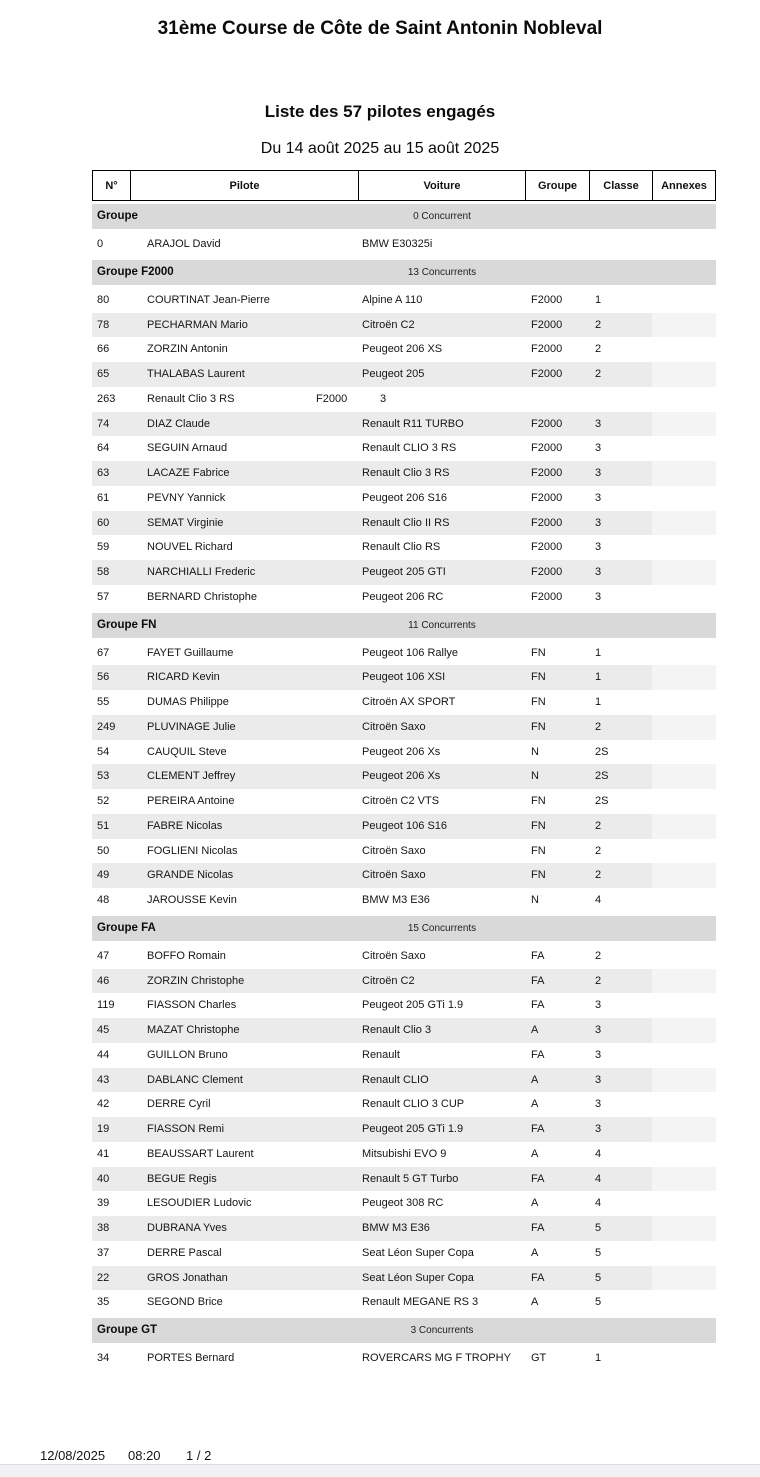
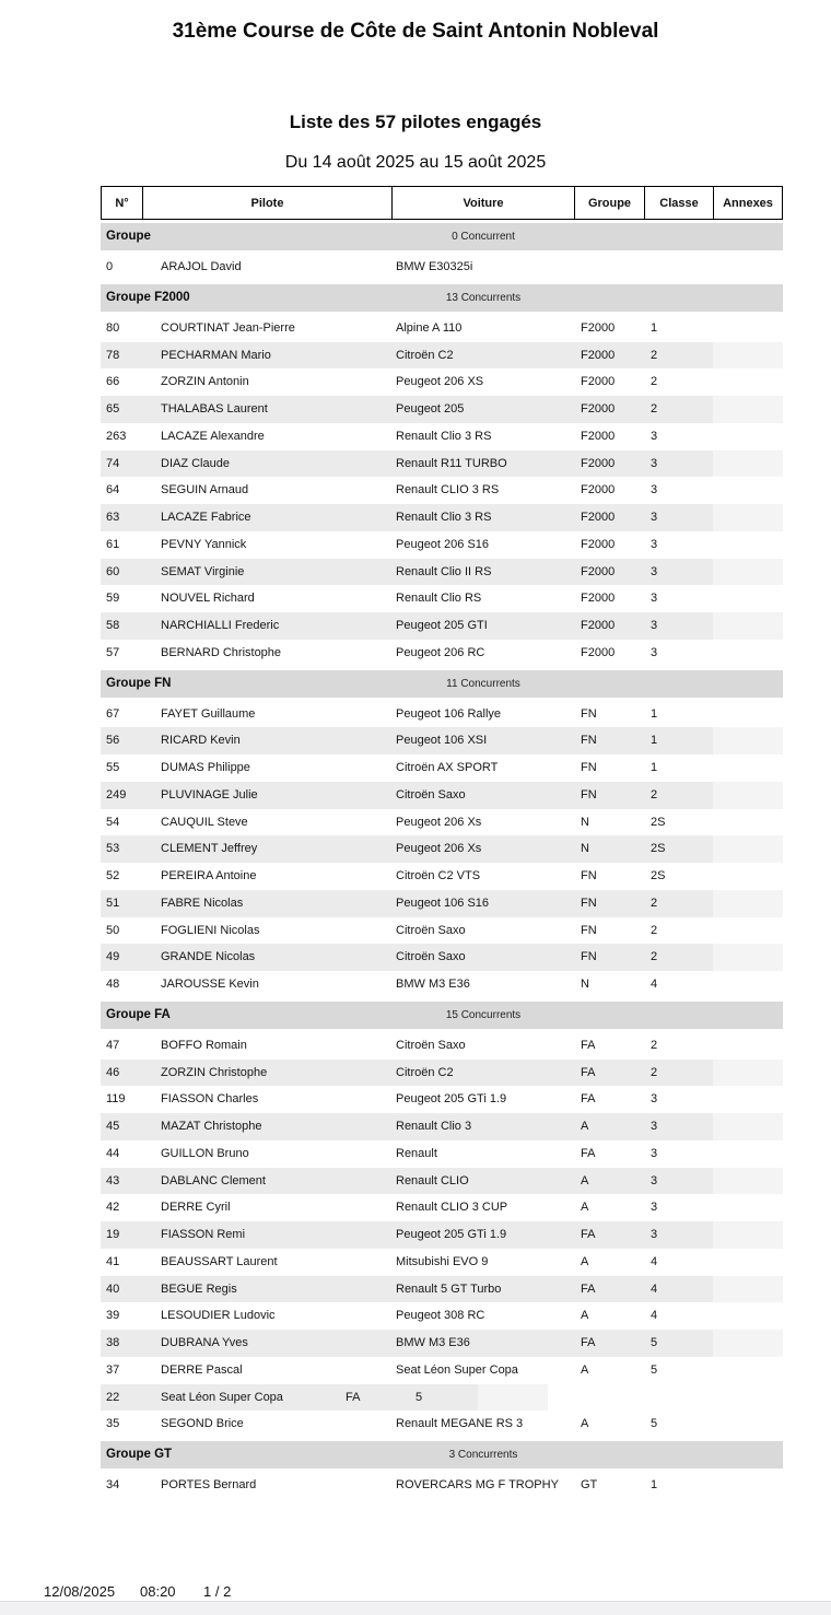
  31ème Course de Côte de Saint Antonin Nobleval
  Liste des 57 pilotes engagés
  Du 14 août 2025 au 15 août 2025
  N°
  Pilote
  Voiture
  Groupe
  Classe
  Annexes
  Groupe
  0 Concurrent
  0
  ARAJOL David
  BMW E30325i
  Groupe F2000
  13 Concurrents
  80
  COURTINAT Jean-Pierre
  Alpine A 110
  F2000
  1
  78
  PECHARMAN Mario
  Citroën C2
  F2000
  2
  66
  ZORZIN Antonin
  Peugeot 206 XS
  F2000
  2
  65
  THALABAS Laurent
  Peugeot 205
  F2000
  2
  263
+ LACAZE Alexandre
  Renault Clio 3 RS
  F2000
  3
  74
  DIAZ Claude
  Renault R11 TURBO
  F2000
  3
  64
  SEGUIN Arnaud
  Renault CLIO 3 RS
  F2000
  3
  63
  LACAZE Fabrice
  Renault Clio 3 RS
  F2000
  3
  61
  PEVNY Yannick
  Peugeot 206 S16
  F2000
  3
  60
  SEMAT Virginie
  Renault Clio II RS
  F2000
  3
  59
  NOUVEL Richard
  Renault Clio RS
  F2000
  3
  58
  NARCHIALLI Frederic
  Peugeot 205 GTI
  F2000
  3
  57
  BERNARD Christophe
  Peugeot 206 RC
  F2000
  3
  Groupe FN
  11 Concurrents
  67
  FAYET Guillaume
  Peugeot 106 Rallye
  FN
  1
  56
  RICARD Kevin
  Peugeot 106 XSI
  FN
  1
  55
  DUMAS Philippe
  Citroën AX SPORT
  FN
  1
  249
  PLUVINAGE Julie
  Citroën Saxo
  FN
  2
  54
  CAUQUIL Steve
  Peugeot 206 Xs
  N
  2S
  53
  CLEMENT Jeffrey
  Peugeot 206 Xs
  N
  2S
  52
  PEREIRA Antoine
  Citroën C2 VTS
  FN
  2S
  51
  FABRE Nicolas
  Peugeot 106 S16
  FN
  2
  50
  FOGLIENI Nicolas
  Citroën Saxo
  FN
  2
  49
  GRANDE Nicolas
  Citroën Saxo
  FN
  2
  48
  JAROUSSE Kevin
  BMW M3 E36
  N
  4
  Groupe FA
  15 Concurrents
  47
  BOFFO Romain
  Citroën Saxo
  FA
  2
  46
  ZORZIN Christophe
  Citroën C2
  FA
  2
  119
  FIASSON Charles
  Peugeot 205 GTi 1.9
  FA
  3
  45
  MAZAT Christophe
  Renault Clio 3
  A
  3
  44
  GUILLON Bruno
  Renault
  FA
  3
  43
  DABLANC Clement
  Renault CLIO
  A
  3
  42
  DERRE Cyril
  Renault CLIO 3 CUP
  A
  3
  19
  FIASSON Remi
  Peugeot 205 GTi 1.9
  FA
  3
  41
  BEAUSSART Laurent
  Mitsubishi EVO 9
  A
  4
  40
  BEGUE Regis
  Renault 5 GT Turbo
  FA
  4
  39
  LESOUDIER Ludovic
  Peugeot 308 RC
  A
  4
  38
  DUBRANA Yves
  BMW M3 E36
  FA
  5
  37
  DERRE Pascal
  Seat Léon Super Copa
  A
  5
  22
- GROS Jonathan
  Seat Léon Super Copa
  FA
  5
  35
  SEGOND Brice
  Renault MEGANE RS 3
  A
  5
  Groupe GT
  3 Concurrents
  34
  PORTES Bernard
  ROVERCARS MG F TROPHY
  GT
  1
  12/08/2025
  08:20
  1 / 2
